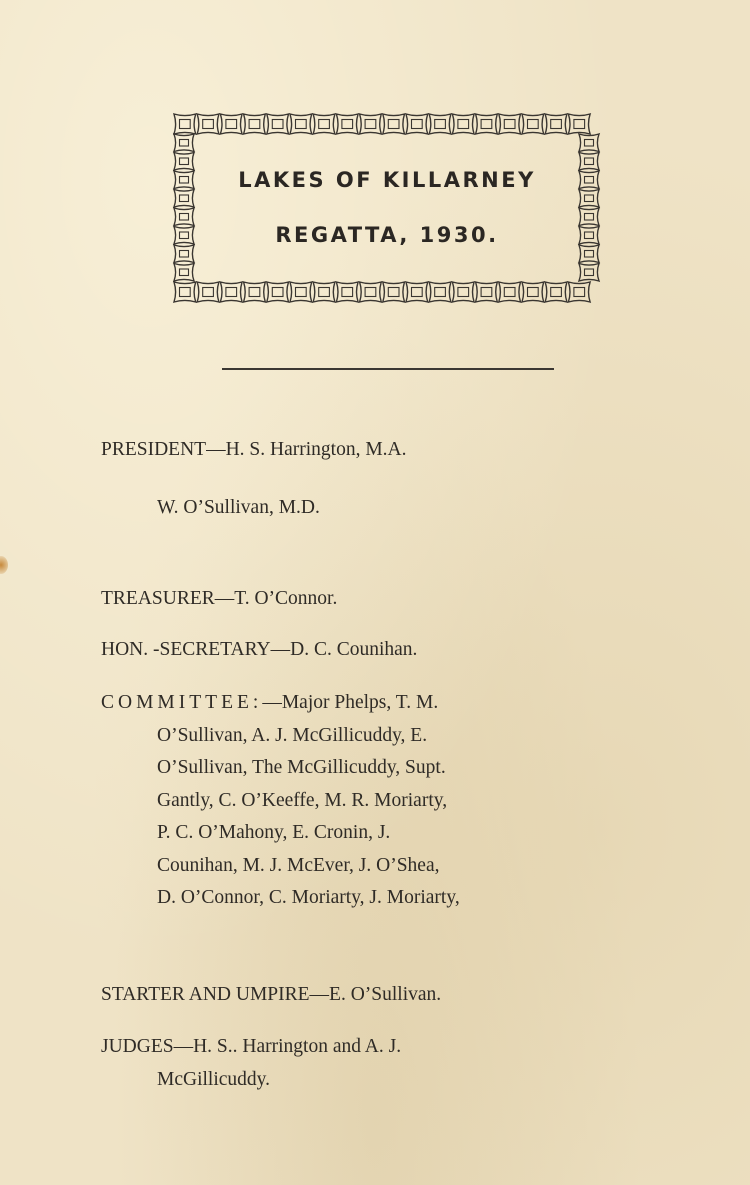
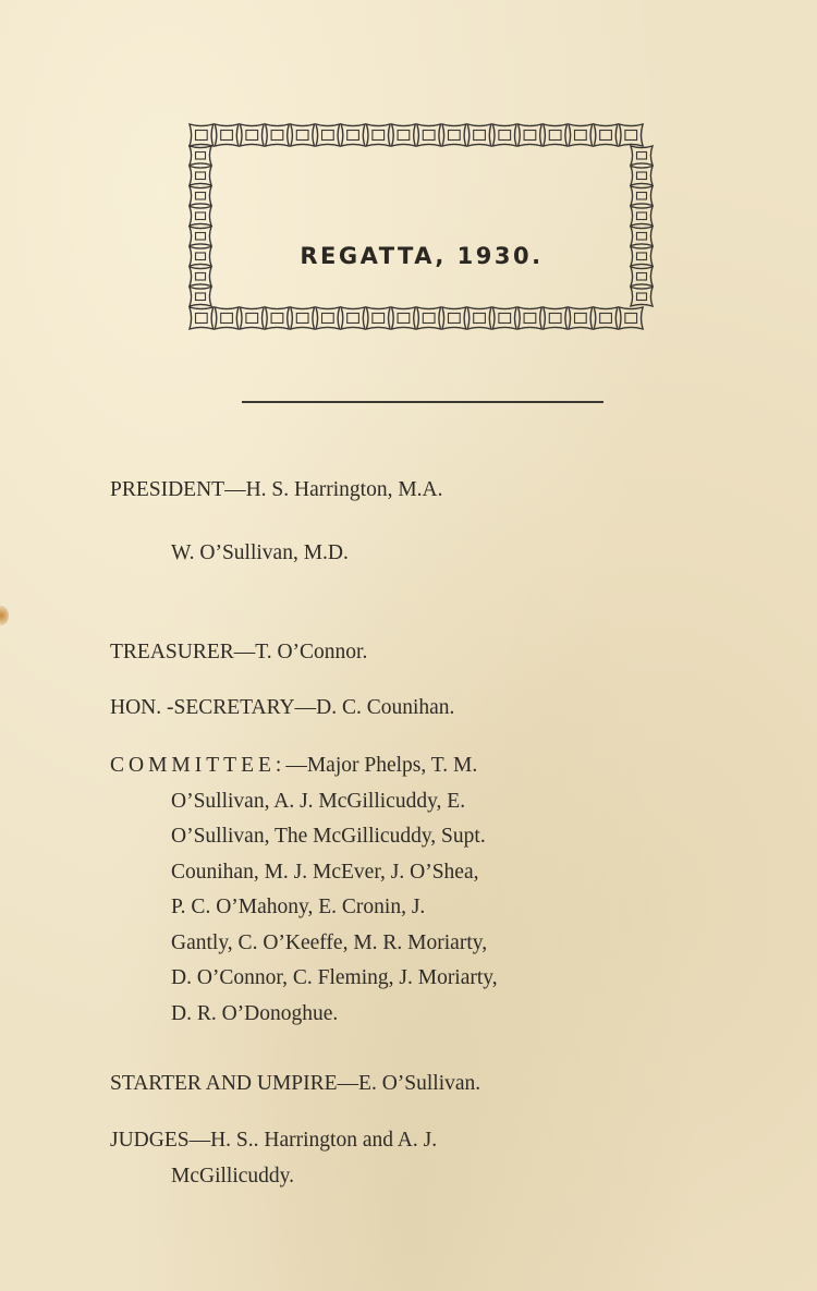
- LAKES OF KILLARNEY
  REGATTA, 1930.
  PRESIDENT—H. S. Harrington, M.A.
  W. O’Sullivan, M.D.
  TREASURER—T. O’Connor.
  HON. -SECRETARY—D. C. Counihan.
  COMMITTEE:—Major Phelps, T. M.
  O’Sullivan, A. J. McGillicuddy, E.
  O’Sullivan, The McGillicuddy, Supt.
- Gantly, C. O’Keeffe, M. R. Moriarty,
+ Counihan, M. J. McEver, J. O’Shea,
  P. C. O’Mahony, E. Cronin, J.
- Counihan, M. J. McEver, J. O’Shea,
+ Gantly, C. O’Keeffe, M. R. Moriarty,
- D. O’Connor, C. Moriarty, J. Moriarty,
+ D. O’Connor, C. Fleming, J. Moriarty,
+ D. R. O’Donoghue.
  STARTER AND UMPIRE—E. O’Sullivan.
  JUDGES—H. S.. Harrington and A. J.
  McGillicuddy.
